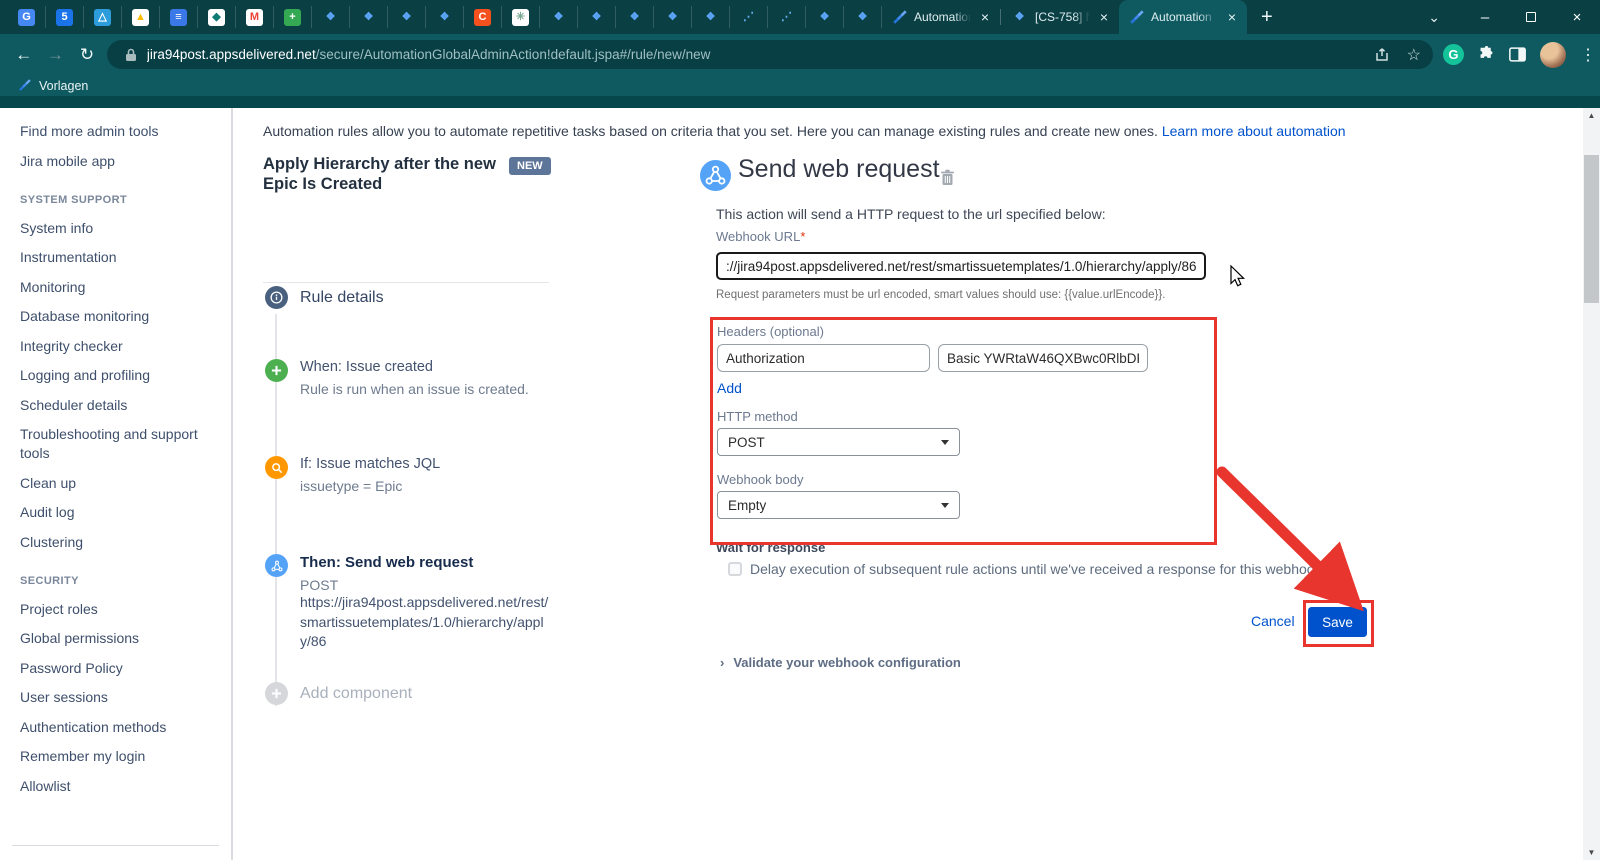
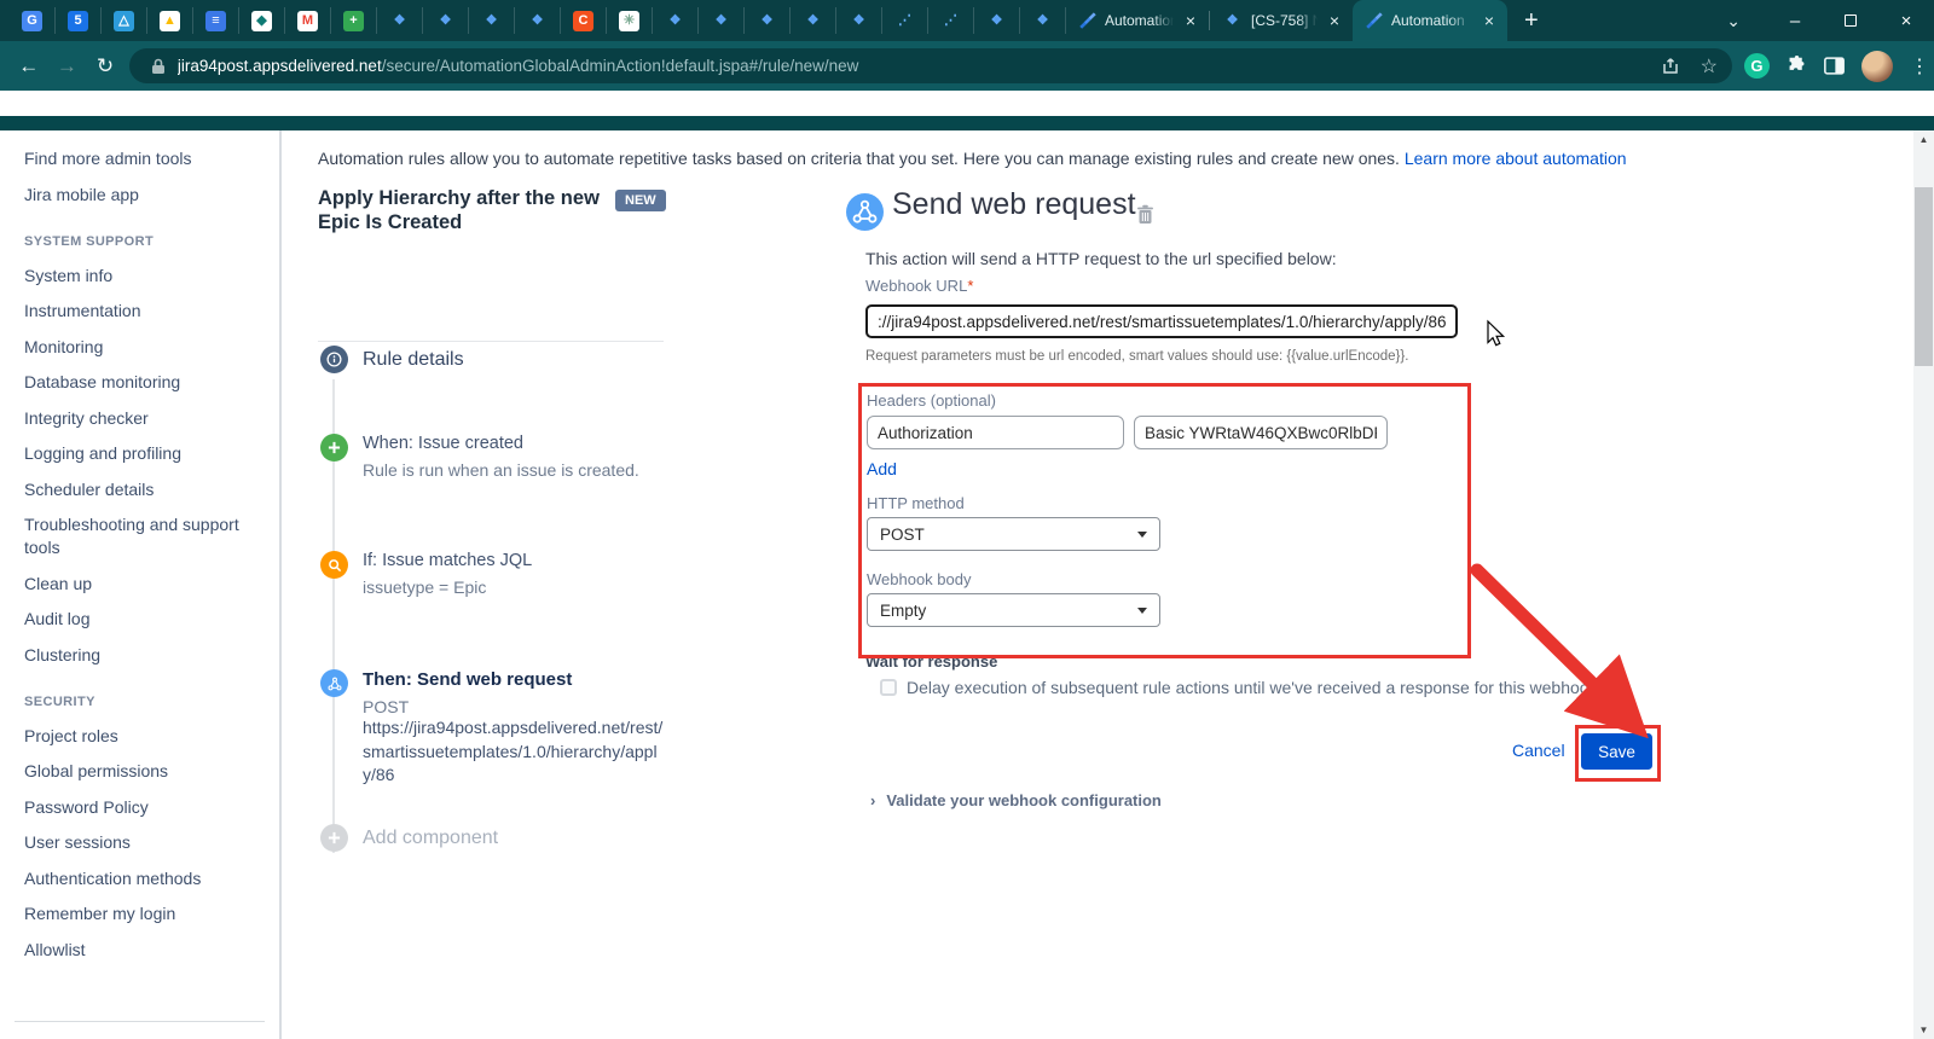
  G
  5
  △
  ▲
  ≡
  ◆
  M
  +
  ❖
  ❖
  ❖
  ❖
  C
  ✳
  ❖
  ❖
  ❖
  ❖
  ❖
  ⋰
  ⋰
  ❖
  ❖
  Automatio
  ×
  ❖
  [CS-758]
  ×
  Automation
  ×
  +
  ⌄
  –
  ×
  ←
  →
  ↻
  jira94post.appsdelivered.net/secure/AutomationGlobalAdminAction!default.jspa#/rule/new/new
  ☆
  G
  ⋮
- Vorlagen
  Find more admin tools
  Jira mobile app
  SYSTEM SUPPORT
  System info
  Instrumentation
  Monitoring
  Database monitoring
  Integrity checker
  Logging and profiling
  Scheduler details
  Troubleshooting and support tools
  Clean up
  Audit log
  Clustering
  SECURITY
  Project roles
  Global permissions
  Password Policy
  User sessions
  Authentication methods
  Remember my login
  Allowlist
  Automation rules allow you to automate repetitive tasks based on criteria that you set. Here you can manage existing rules and create new ones. Learn more about automation
  Apply Hierarchy after the new Epic Is Created
  NEW
  Rule details
  When: Issue created
  Rule is run when an issue is created.
  If: Issue matches JQL
  issuetype = Epic
  Then: Send web request
  POST
  https://jira94post.appsdelivered.net/rest/smartissuetemplates/1.0/hierarchy/apply/86
  Add component
  Send web request
  This action will send a HTTP request to the url specified below:
  Webhook URL*
  ://jira94post.appsdelivered.net/rest/smartissuetemplates/1.0/hierarchy/apply/86
  Request parameters must be url encoded, smart values should use: {{value.urlEncode}}.
  Headers (optional)
  Authorization
  Basic YWRtaW46QXBwc0RlbD
  Add
  HTTP method
  POST
  Webhook body
  Empty
  Wait for response
  Delay execution of subsequent rule actions until we've received a response for this webhoo
  Cancel
  Save
  ›
  Validate your webhook configuration
  ▲
  ▼
